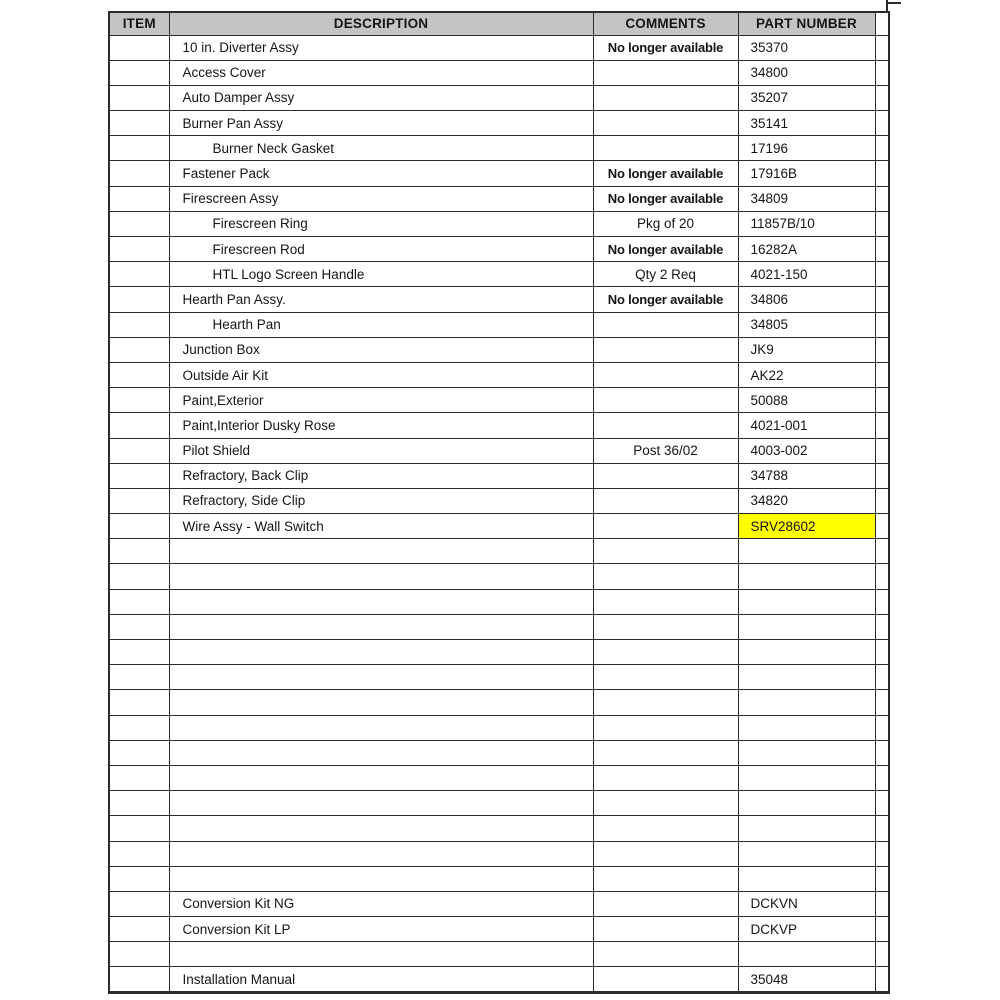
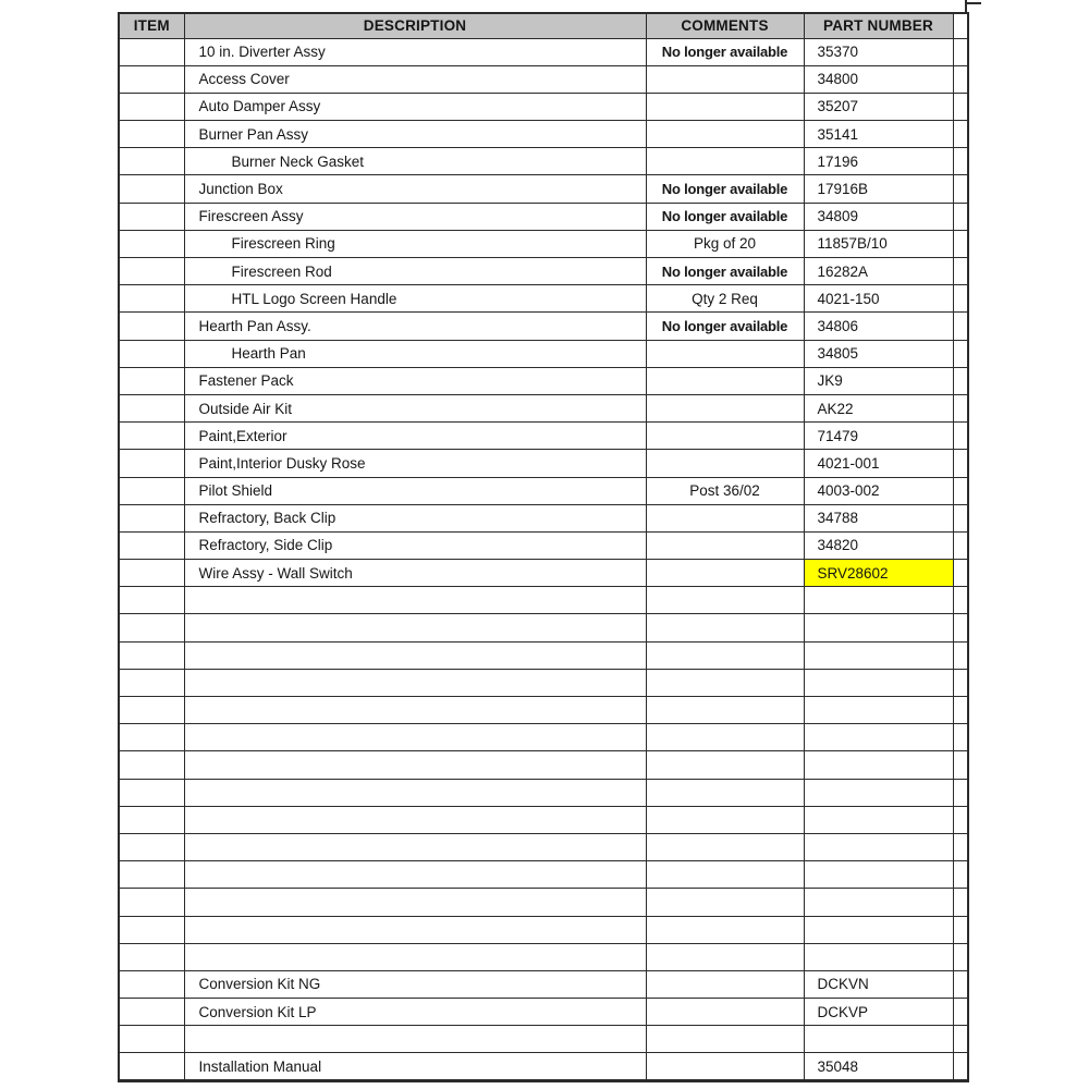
  ITEM	DESCRIPTION	COMMENTS	PART NUMBER
  	10 in. Diverter Assy	No longer available	35370
  	Access Cover		34800
  	Auto Damper Assy		35207
  	Burner Pan Assy		35141
  	Burner Neck Gasket		17196
- 	Fastener Pack	No longer available	17916B
+ 	Junction Box	No longer available	17916B
  	Firescreen Assy	No longer available	34809
  	Firescreen Ring	Pkg of 20	11857B/10
  	Firescreen Rod	No longer available	16282A
  	HTL Logo Screen Handle	Qty 2 Req	4021-150
  	Hearth Pan Assy.	No longer available	34806
  	Hearth Pan		34805
- 	Junction Box		JK9
+ 	Fastener Pack		JK9
  	Outside Air Kit		AK22
- 	Paint,Exterior		50088
+ 	Paint,Exterior		71479
  	Paint,Interior Dusky Rose		4021-001
  	Pilot Shield	Post 36/02	4003-002
  	Refractory, Back Clip		34788
  	Refractory, Side Clip		34820
  	Wire Assy - Wall Switch		SRV28602
  	Conversion Kit NG		DCKVN
  	Conversion Kit LP		DCKVP
  	Installation Manual		35048
